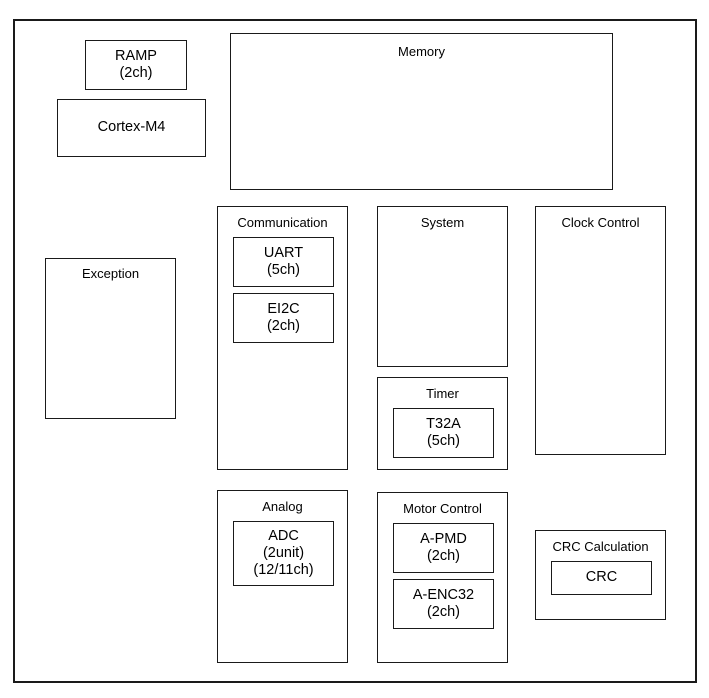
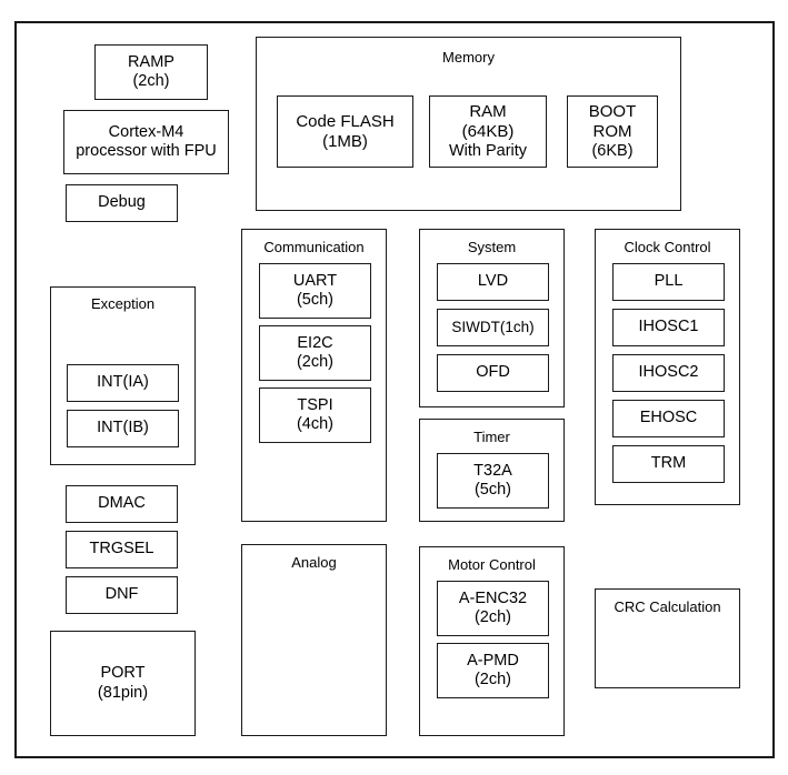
  RAMP
  (2ch)
  Cortex-M4
+ processor with FPU
+ Debug
+ DMAC
+ TRGSEL
+ DNF
+ PORT
+ (81pin)
  Memory
+ Code FLASH
+ (1MB)
+ RAM
+ (64KB)
+ With Parity
+ BOOT
+ ROM
+ (6KB)
  Exception
+ INT(IA)
+ INT(IB)
  Communication
  UART
  (5ch)
  EI2C
  (2ch)
+ TSPI
+ (4ch)
  Analog
- ADC
- (2unit)
- (12/11ch)
  System
+ LVD
+ SIWDT(1ch)
+ OFD
  Timer
  T32A
  (5ch)
  Motor Control
- A-PMD
+ A-ENC32
  (2ch)
- A-ENC32
+ A-PMD
  (2ch)
  Clock Control
+ PLL
+ IHOSC1
+ IHOSC2
+ EHOSC
+ TRM
  CRC Calculation
- CRC
